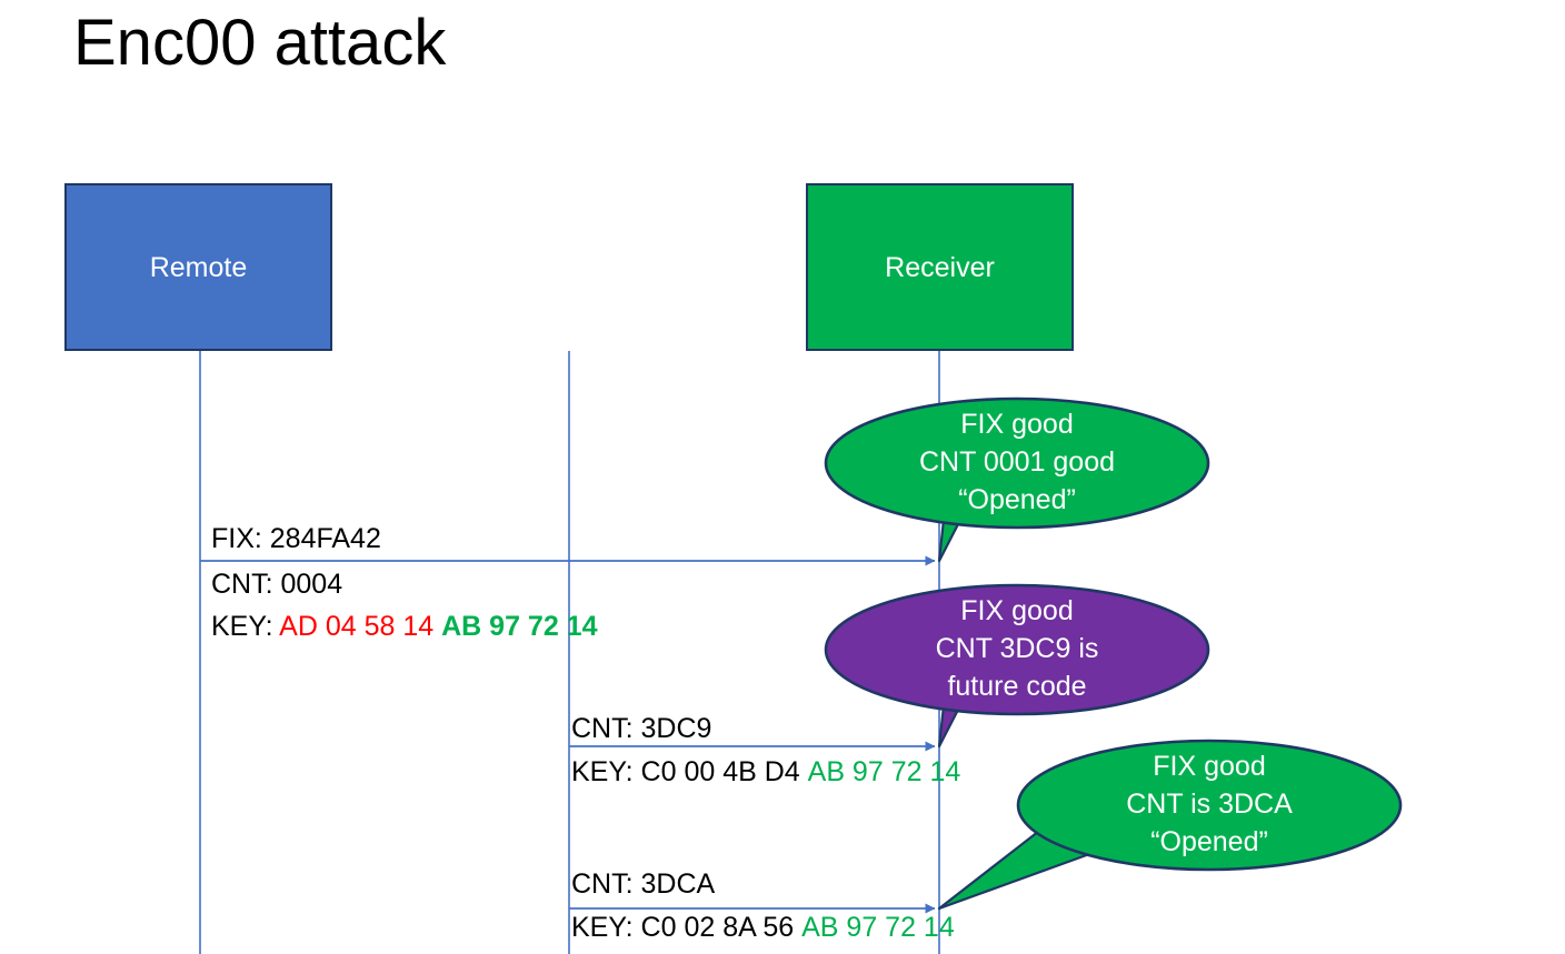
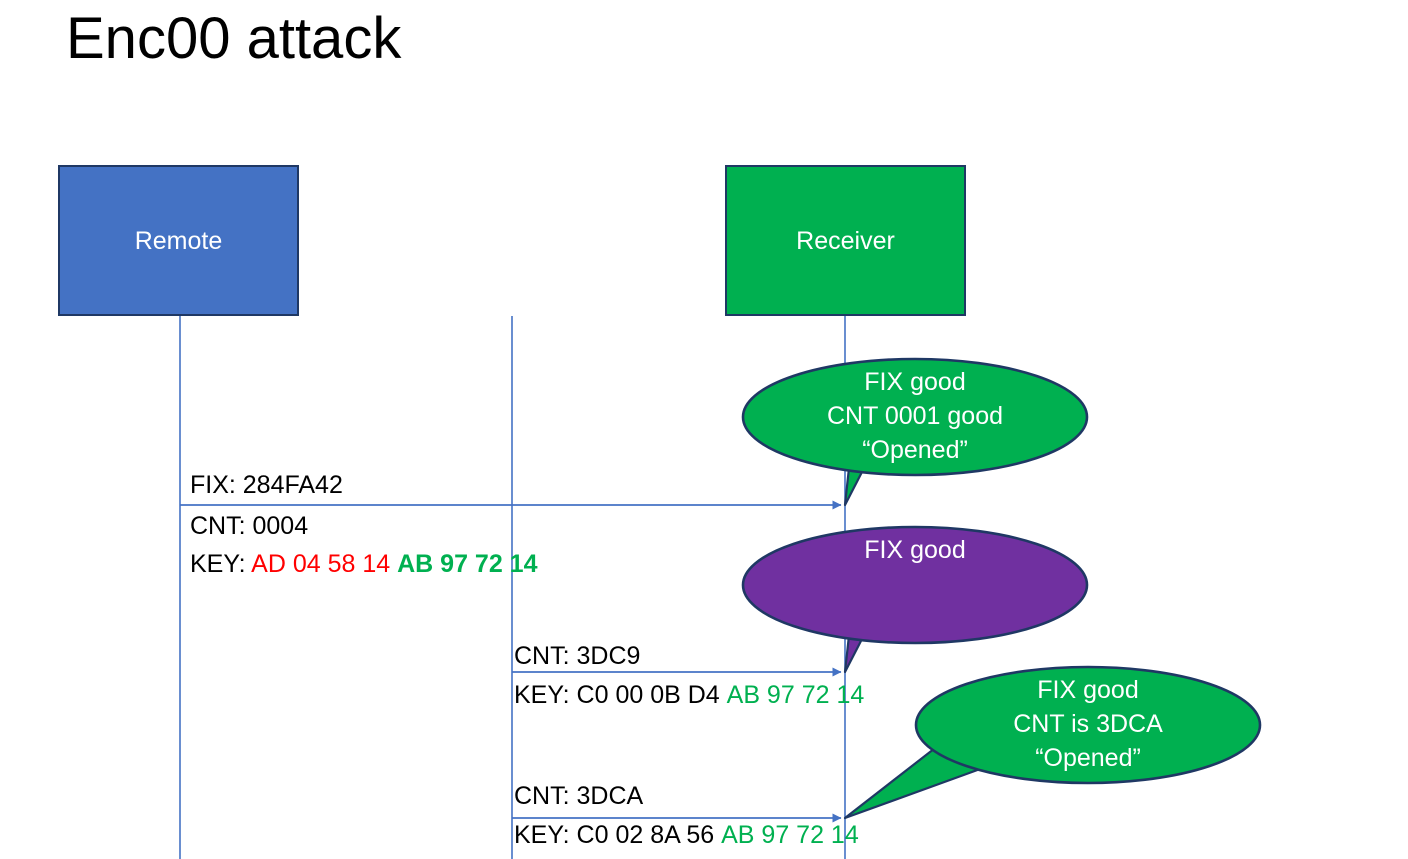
  Enc00 attack
  Remote
  Receiver
  FIX: 284FA42
  CNT: 0004
  KEY: AD 04 58 14 AB 97 72 14
  CNT: 3DC9
- KEY: C0 00 4B D4 AB 97 72 14
+ KEY: C0 00 0B D4 AB 97 72 14
  CNT: 3DCA
  KEY: C0 02 8A 56 AB 97 72 14
  FIX good
  CNT 0001 good
  “Opened”
  FIX good
- CNT 3DC9 is
- future code
  FIX good
  CNT is 3DCA
  “Opened”
